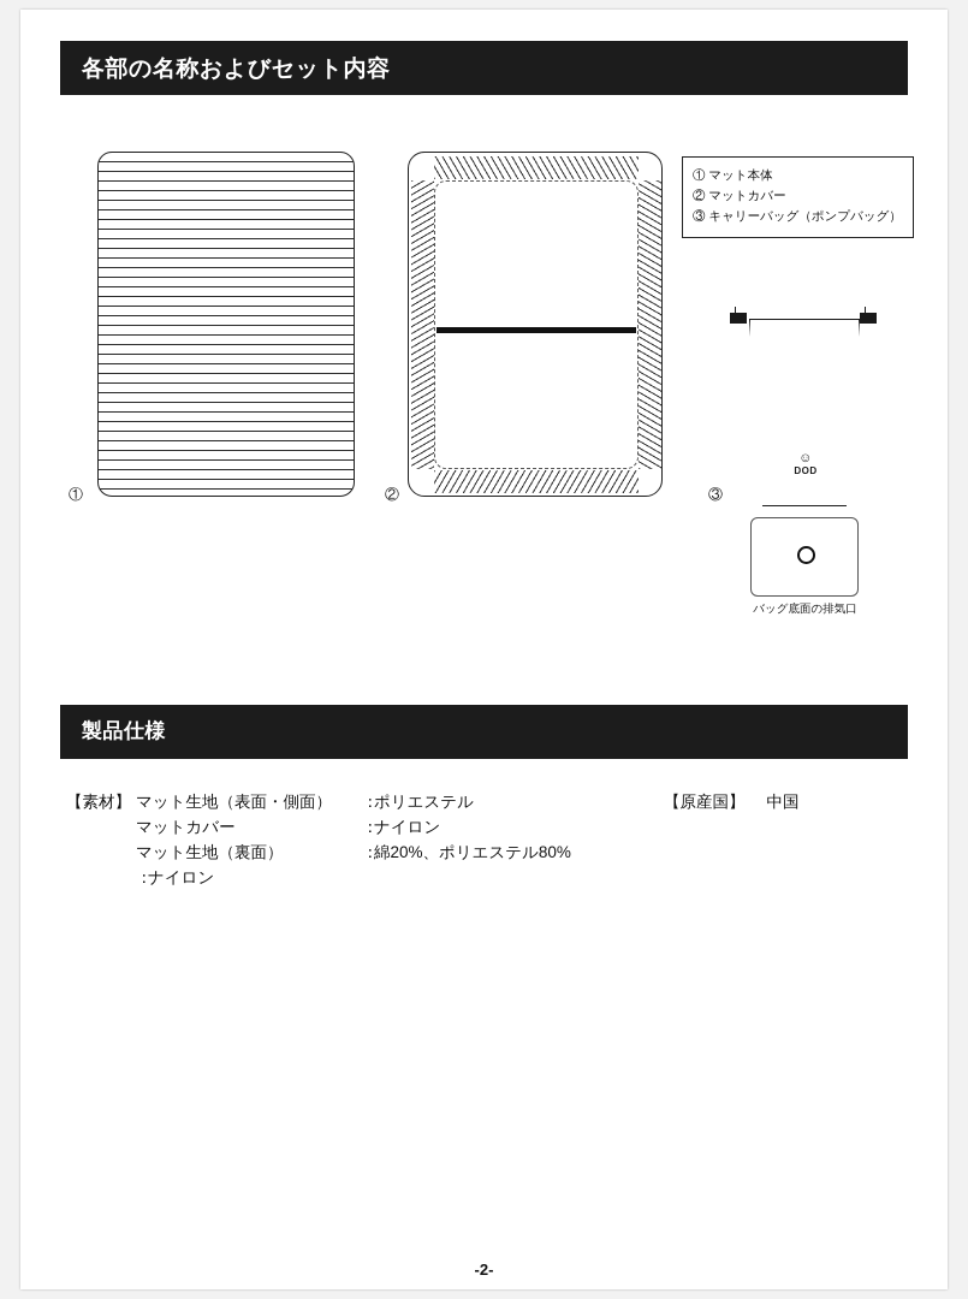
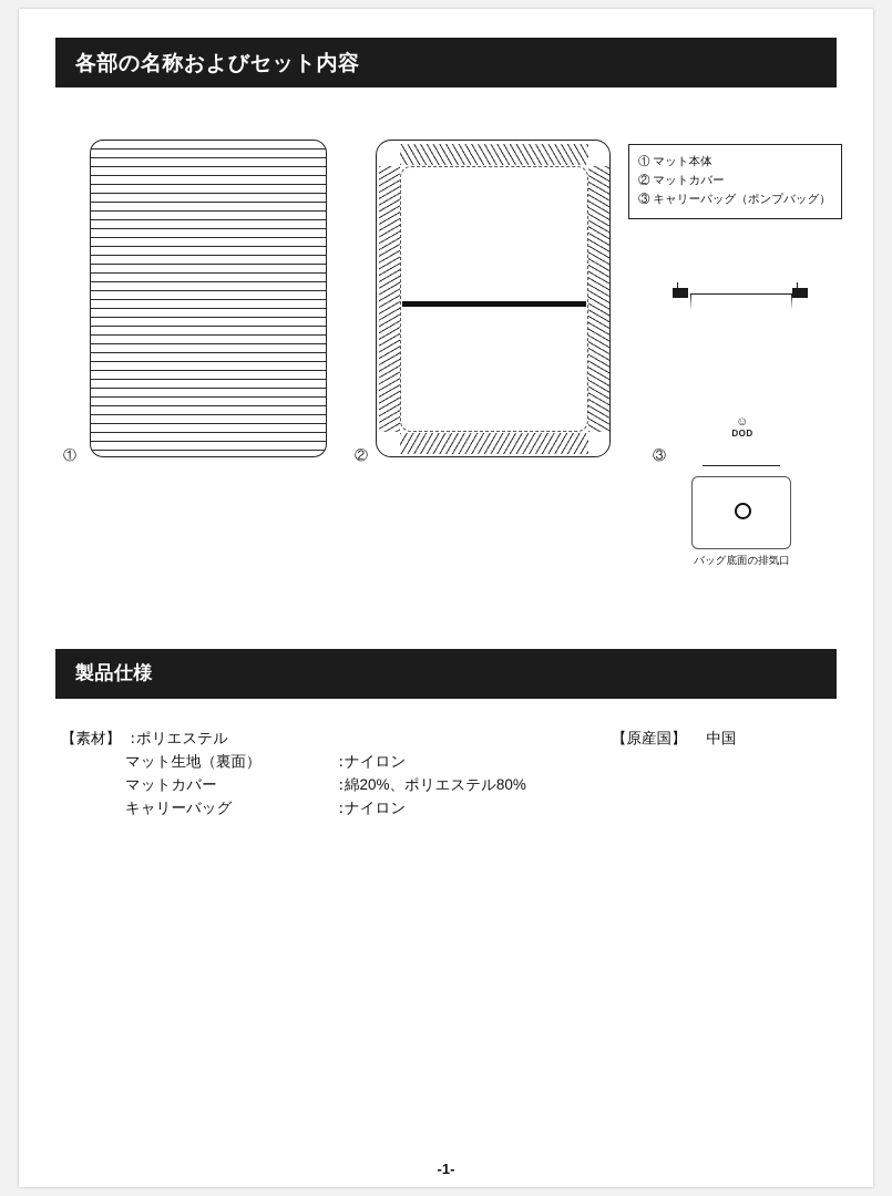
  各部の名称およびセット内容
  ①
  ②
  ① マット本体
  ② マットカバー
  ③ キャリーバッグ（ポンプバッグ）
  ☺
  DOD
  ③
  バッグ底面の排気口
  製品仕様
  【素材】
- マット生地（表面・側面）
  ：
  ポリエステル
- マットカバー
+ マット生地（裏面）
  ：
  ナイロン
- マット生地（裏面）
+ マットカバー
  ：
  綿20%、ポリエステル80%
+ キャリーバッグ
  ：
  ナイロン
  【原産国】
  中国
- -2-
+ -1-
